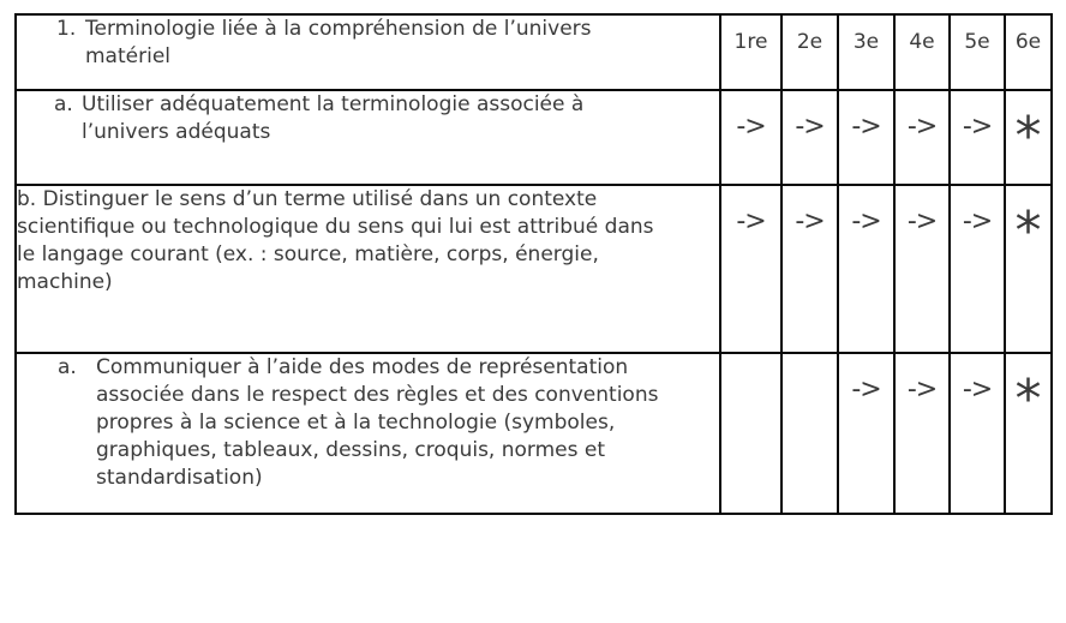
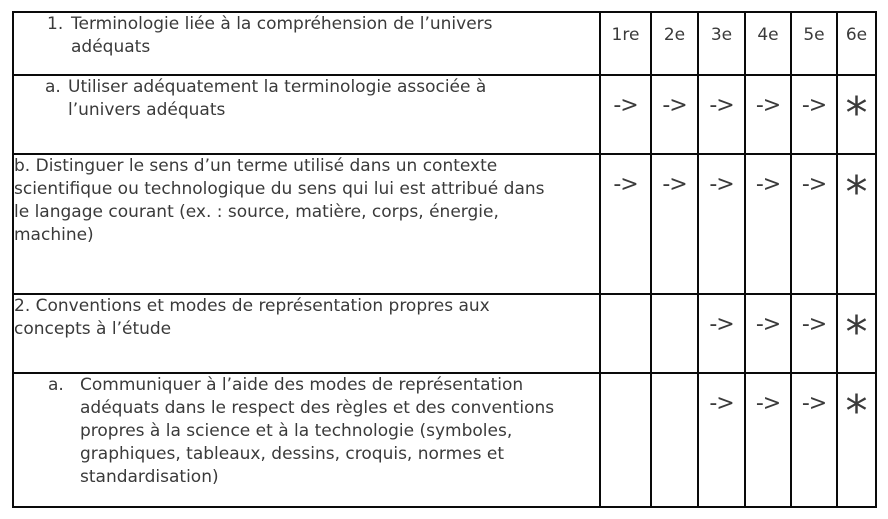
- 1. Terminologie liée à la compréhension de l’univers matériel	1re	2e	3e	4e	5e	6e
+ 1. Terminologie liée à la compréhension de l’univers adéquats	1re	2e	3e	4e	5e	6e
  a. Utiliser adéquatement la terminologie associée à l’univers adéquats	->	->	->	->	->	*
  b. Distinguer le sens d’un terme utilisé dans un contexte scientifique ou technologique du sens qui lui est attribué dans le langage courant (ex. : source, matière, corps, énergie, machine)	->	->	->	->	->	*
+ 2. Conventions et modes de représentation propres aux concepts à l’étude			->	->	->	*
- a. Communiquer à l’aide des modes de représentation associée dans le respect des règles et des conventions propres à la science et à la technologie (symboles, graphiques, tableaux, dessins, croquis, normes et standardisation)			->	->	->	*
+ a. Communiquer à l’aide des modes de représentation adéquats dans le respect des règles et des conventions propres à la science et à la technologie (symboles, graphiques, tableaux, dessins, croquis, normes et standardisation)			->	->	->	*
